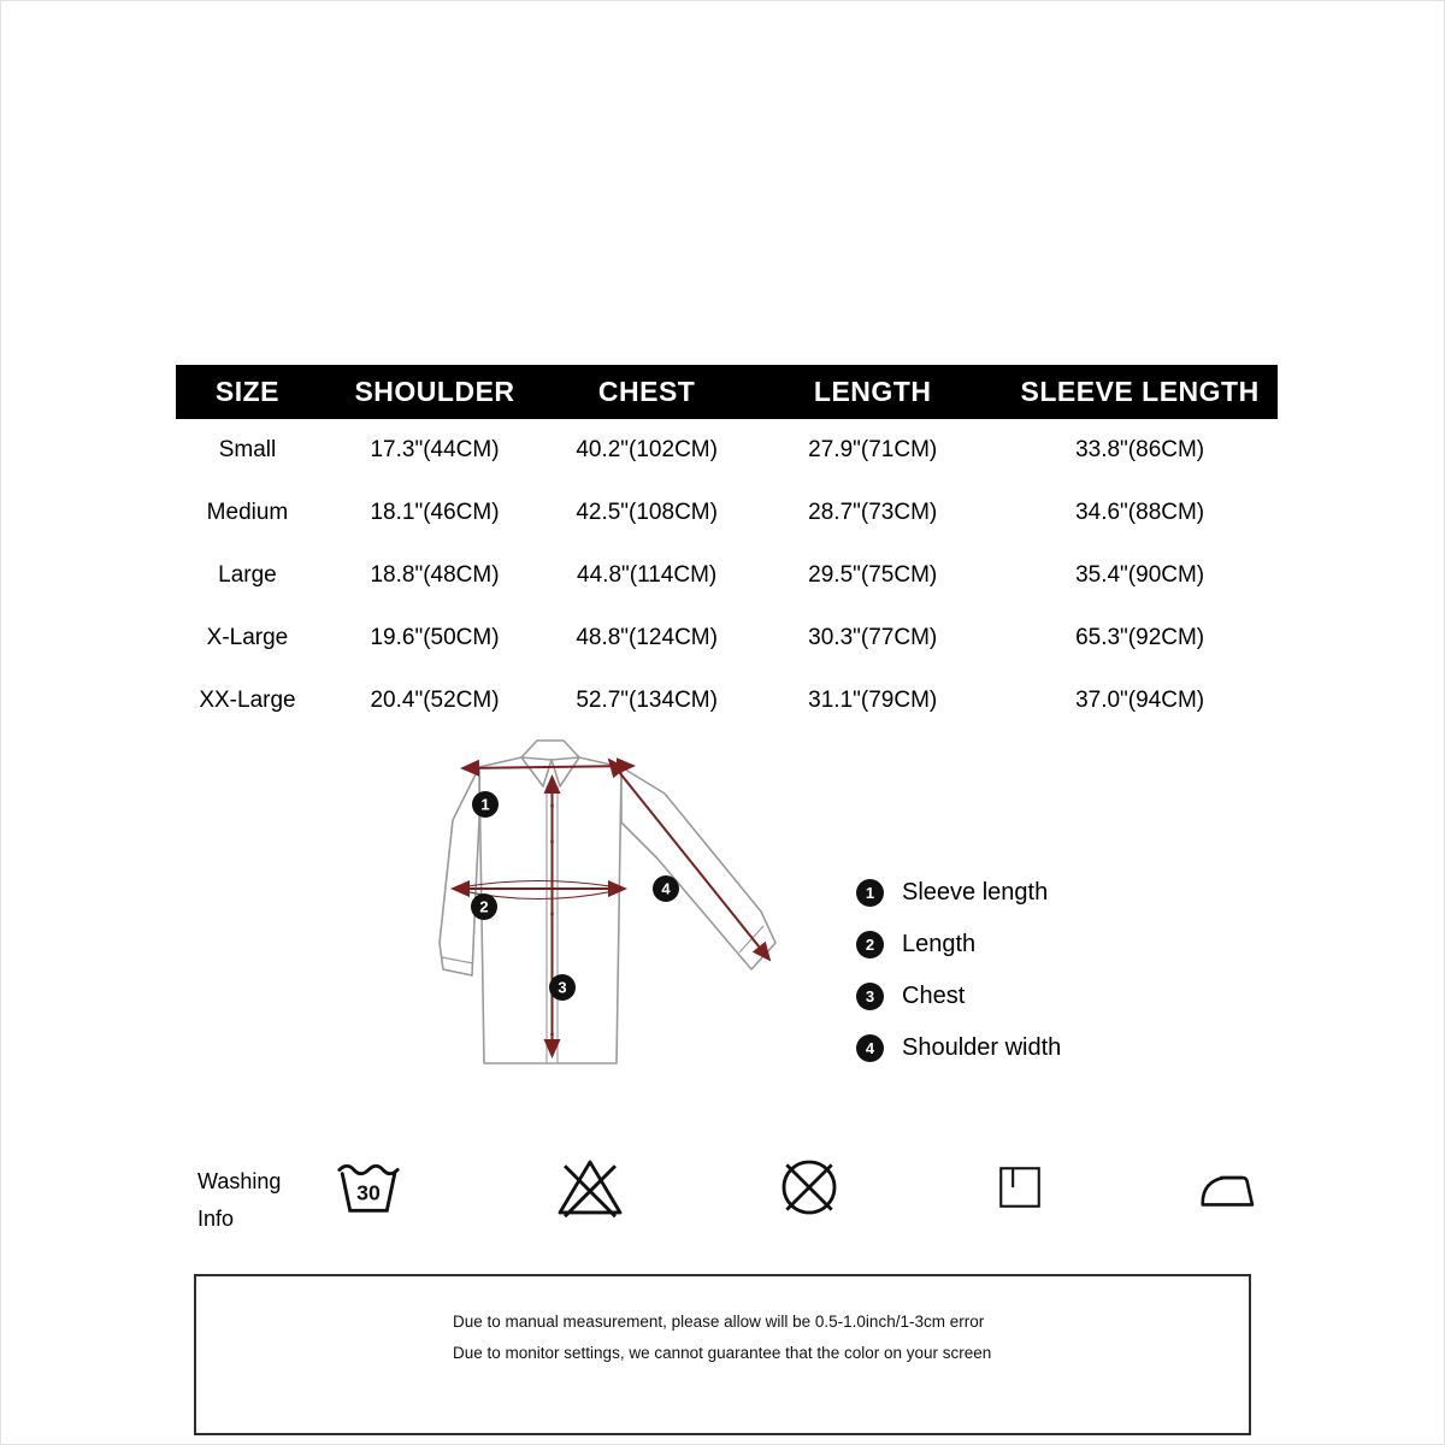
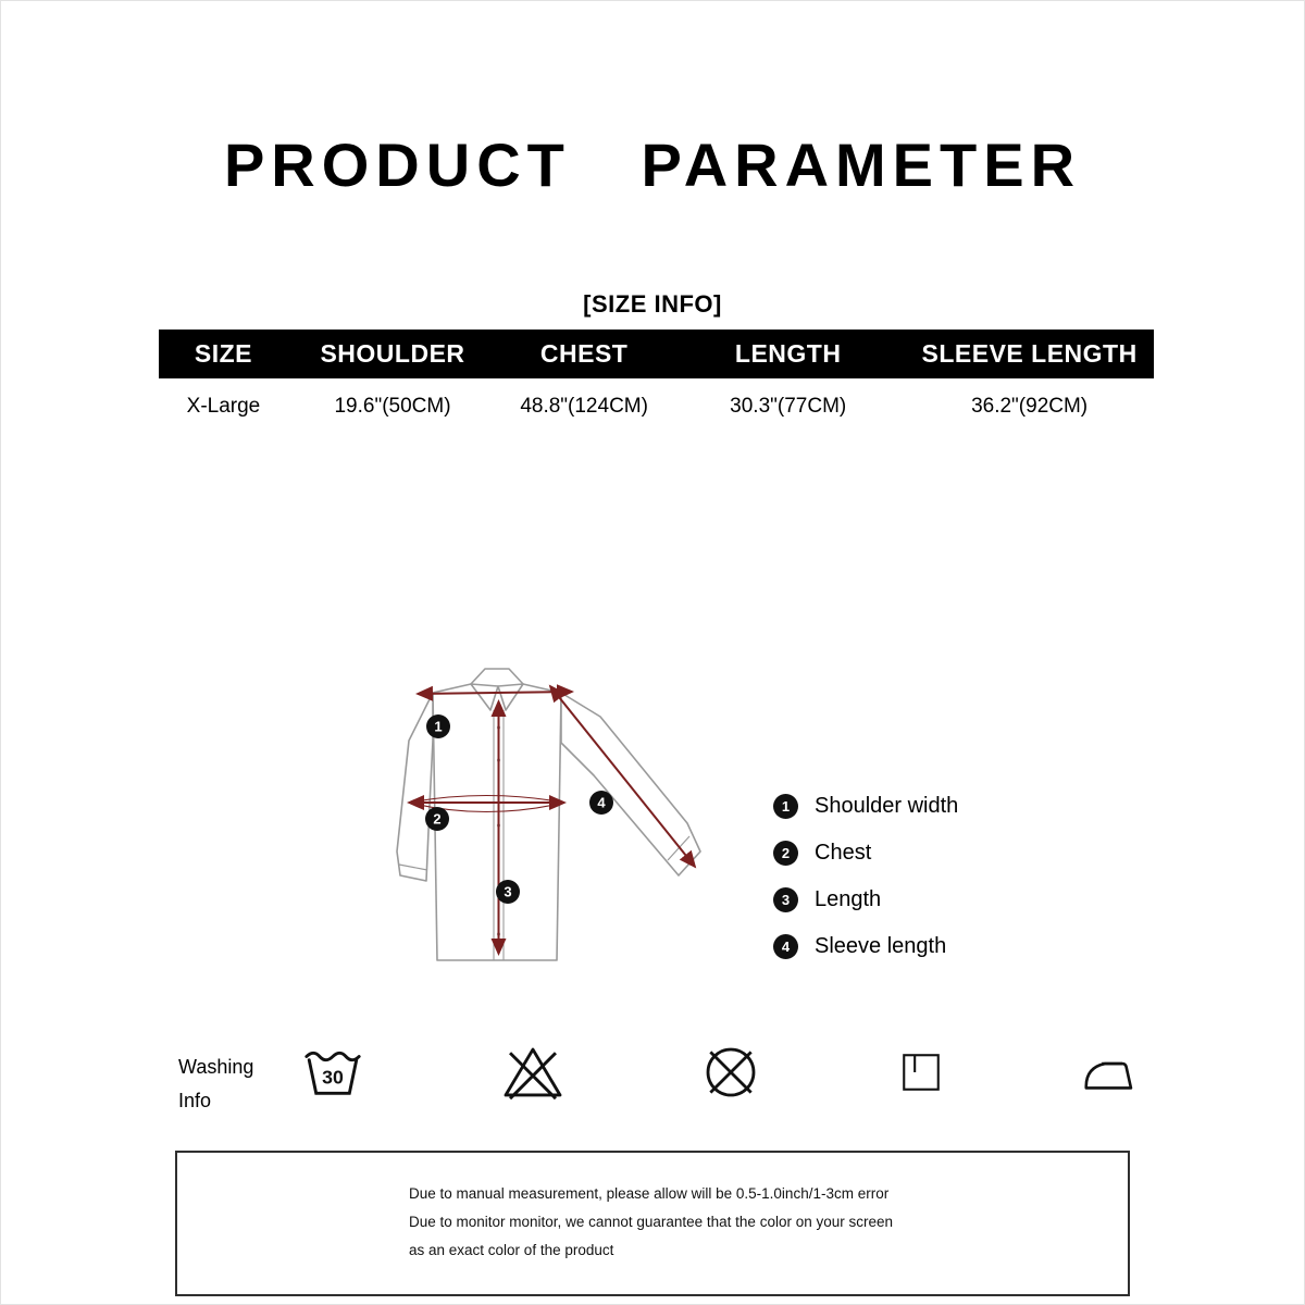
+ PRODUCT PARAMETER
+ [SIZE INFO]
  SIZE	SHOULDER	CHEST	LENGTH	SLEEVE LENGTH
- Small	17.3"(44CM)	40.2"(102CM)	27.9"(71CM)	33.8"(86CM)
- Medium	18.1"(46CM)	42.5"(108CM)	28.7"(73CM)	34.6"(88CM)
- Large	18.8"(48CM)	44.8"(114CM)	29.5"(75CM)	35.4"(90CM)
- X-Large	19.6"(50CM)	48.8"(124CM)	30.3"(77CM)	65.3"(92CM)
+ X-Large	19.6"(50CM)	48.8"(124CM)	30.3"(77CM)	36.2"(92CM)
- XX-Large	20.4"(52CM)	52.7"(134CM)	31.1"(79CM)	37.0"(94CM)
  1
  2
  3
  4
  1
- Sleeve length
+ Shoulder width
  2
- Length
+ Chest
  3
- Chest
+ Length
  4
- Shoulder width
+ Sleeve length
  Washing
  Info
  30
  Due to manual measurement, please allow will be 0.5-1.0inch/1-3cm error
- Due to monitor settings, we cannot guarantee that the color on your screen
+ Due to monitor monitor, we cannot guarantee that the color on your screen
+ as an exact color of the product
